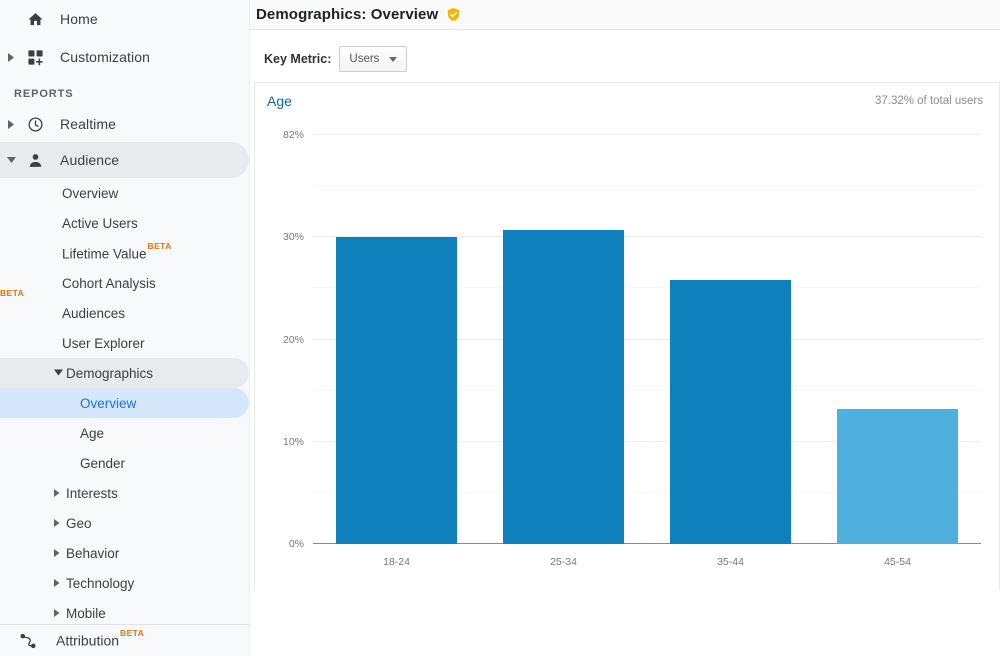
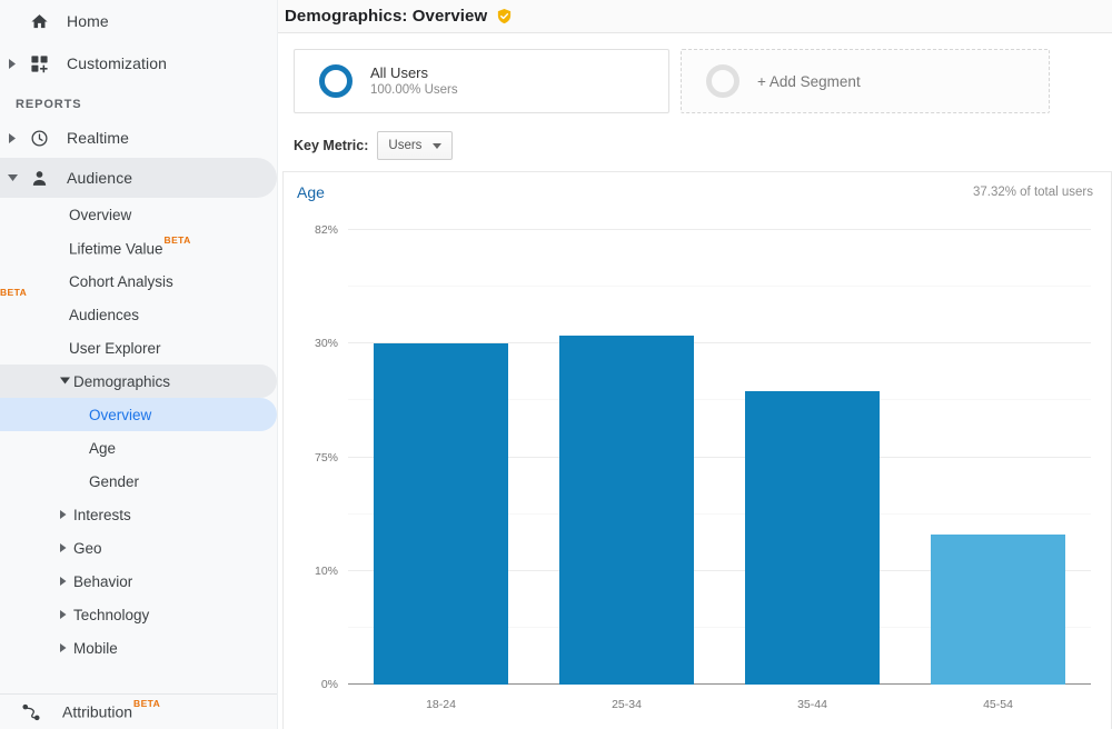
  Home
  Customization
  REPORTS
  Realtime
  Audience
  Overview
- Active Users
  Lifetime ValueBETA
  Cohort Analysis
  BETA
  Audiences
  User Explorer
  Demographics
  Overview
  Age
  Gender
  Interests
  Geo
  Behavior
  Technology
  Mobile
  AttributionBETA
  Demographics: Overview
+ All Users
+ 100.00% Users
+ + Add Segment
  Key Metric:
  Users
  Age
  37.32% of total users
  0%
  10%
- 20%
+ 75%
  30%
  82%
  18-24
  25-34
  35-44
  45-54
